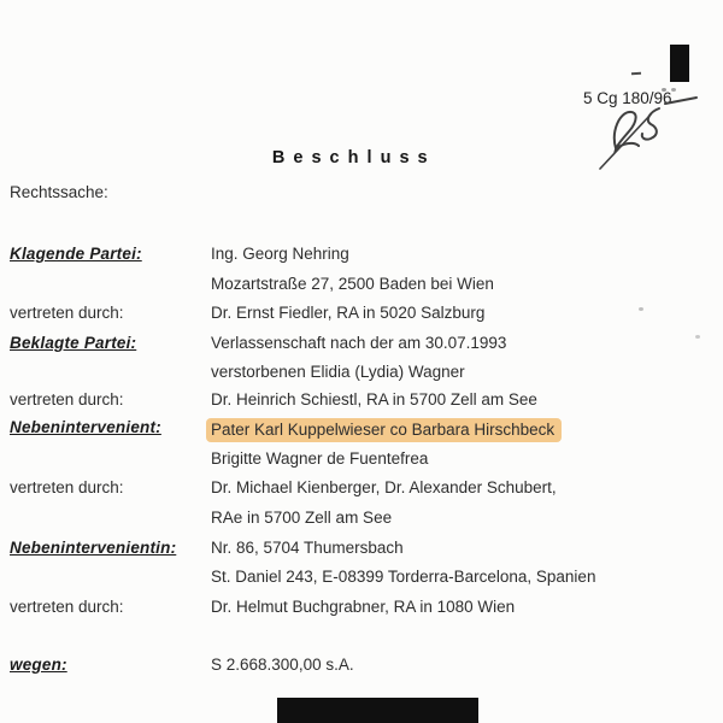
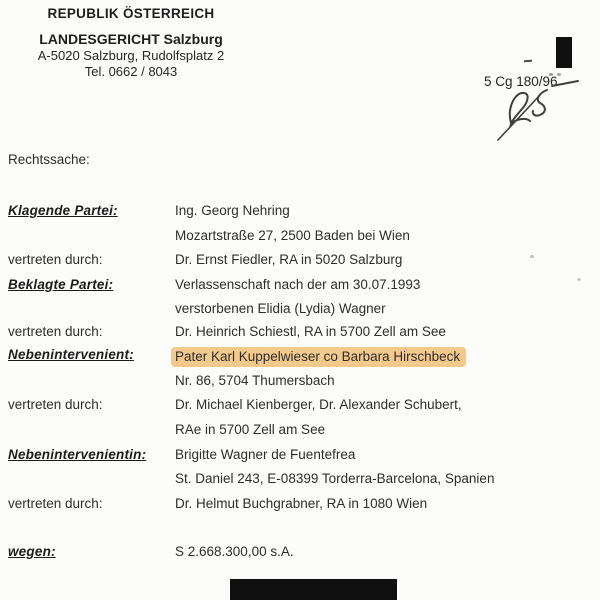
+ REPUBLIK ÖSTERREICH
+ LANDESGERICHT Salzburg
+ A-5020 Salzburg, Rudolfsplatz 2
+ Tel. 0662 / 8043
  5 Cg 180/96
- B e s c h l u s s
  Rechtssache:
  Klagende Partei:
  Ing. Georg Nehring
  Mozartstraße 27, 2500 Baden bei Wien
  vertreten durch:
  Dr. Ernst Fiedler, RA in 5020 Salzburg
  Beklagte Partei:
  Verlassenschaft nach der am 30.07.1993
  verstorbenen Elidia (Lydia) Wagner
  vertreten durch:
  Dr. Heinrich Schiestl, RA in 5700 Zell am See
  Nebenintervenient:
  Pater Karl Kuppelwieser co Barbara Hirschbeck
- Brigitte Wagner de Fuentefrea
+ Nr. 86, 5704 Thumersbach
  vertreten durch:
  Dr. Michael Kienberger, Dr. Alexander Schubert,
  RAe in 5700 Zell am See
  Nebenintervenientin:
- Nr. 86, 5704 Thumersbach
+ Brigitte Wagner de Fuentefrea
  St. Daniel 243, E-08399 Torderra-Barcelona, Spanien
  vertreten durch:
  Dr. Helmut Buchgrabner, RA in 1080 Wien
  wegen:
  S 2.668.300,00 s.A.
